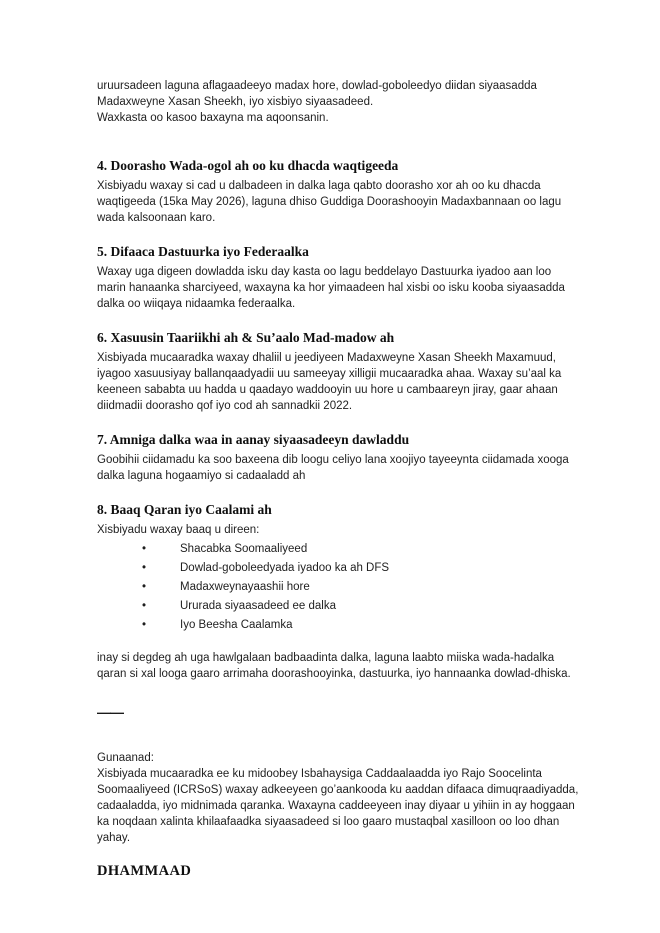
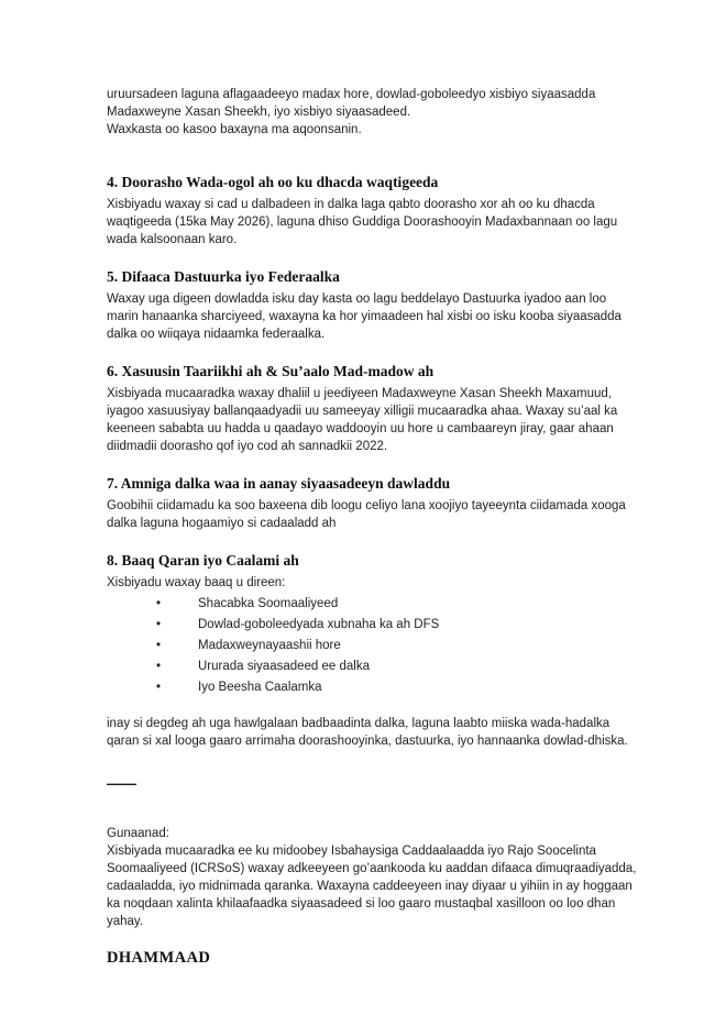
- uruursadeen laguna aflagaadeeyo madax hore, dowlad-goboleedyo diidan siyaasadda Madaxweyne Xasan Sheekh, iyo xisbiyo siyaasadeed.
+ uruursadeen laguna aflagaadeeyo madax hore, dowlad-goboleedyo xisbiyo siyaasadda Madaxweyne Xasan Sheekh, iyo xisbiyo siyaasadeed.
  Waxkasta oo kasoo baxayna ma aqoonsanin.
  4. Doorasho Wada-ogol ah oo ku dhacda waqtigeeda
  Xisbiyadu waxay si cad u dalbadeen in dalka laga qabto doorasho xor ah oo ku dhacda waqtigeeda (15ka May 2026), laguna dhiso Guddiga Doorashooyin Madaxbannaan oo lagu wada kalsoonaan karo.
  5. Difaaca Dastuurka iyo Federaalka
  Waxay uga digeen dowladda isku day kasta oo lagu beddelayo Dastuurka iyadoo aan loo marin hanaanka sharciyeed, waxayna ka hor yimaadeen hal xisbi oo isku kooba siyaasadda dalka oo wiiqaya nidaamka federaalka.
  6. Xasuusin Taariikhi ah & Su’aalo Mad-madow ah
  Xisbiyada mucaaradka waxay dhaliil u jeediyeen Madaxweyne Xasan Sheekh Maxamuud, iyagoo xasuusiyay ballanqaadyadii uu sameeyay xilligii mucaaradka ahaa. Waxay su’aal ka keeneen sababta uu hadda u qaadayo waddooyin uu hore u cambaareyn jiray, gaar ahaan diidmadii doorasho qof iyo cod ah sannadkii 2022.
  7. Amniga dalka waa in aanay siyaasadeeyn dawladdu
  Goobihii ciidamadu ka soo baxeena dib loogu celiyo lana xoojiyo tayeeynta ciidamada xooga dalka laguna hogaamiyo si cadaaladd ah
  8. Baaq Qaran iyo Caalami ah
  Xisbiyadu waxay baaq u direen:
  •
  Shacabka Soomaaliyeed
  •
- Dowlad-goboleedyada iyadoo ka ah DFS
+ Dowlad-goboleedyada xubnaha ka ah DFS
  •
  Madaxweynayaashii hore
  •
  Ururada siyaasadeed ee dalka
  •
  Iyo Beesha Caalamka
  inay si degdeg ah uga hawlgalaan badbaadinta dalka, laguna laabto miiska wada-hadalka qaran si xal looga gaaro arrimaha doorashooyinka, dastuurka, iyo hannaanka dowlad-dhiska.
  ——
  Gunaanad:
  Xisbiyada mucaaradka ee ku midoobey Isbahaysiga Caddaalaadda iyo Rajo Soocelinta Soomaaliyeed (ICRSoS) waxay adkeeyeen go’aankooda ku aaddan difaaca dimuqraadiyadda, cadaaladda, iyo midnimada qaranka. Waxayna caddeeyeen inay diyaar u yihiin in ay hoggaan ka noqdaan xalinta khilaafaadka siyaasadeed si loo gaaro mustaqbal xasilloon oo loo dhan yahay.
  DHAMMAAD
